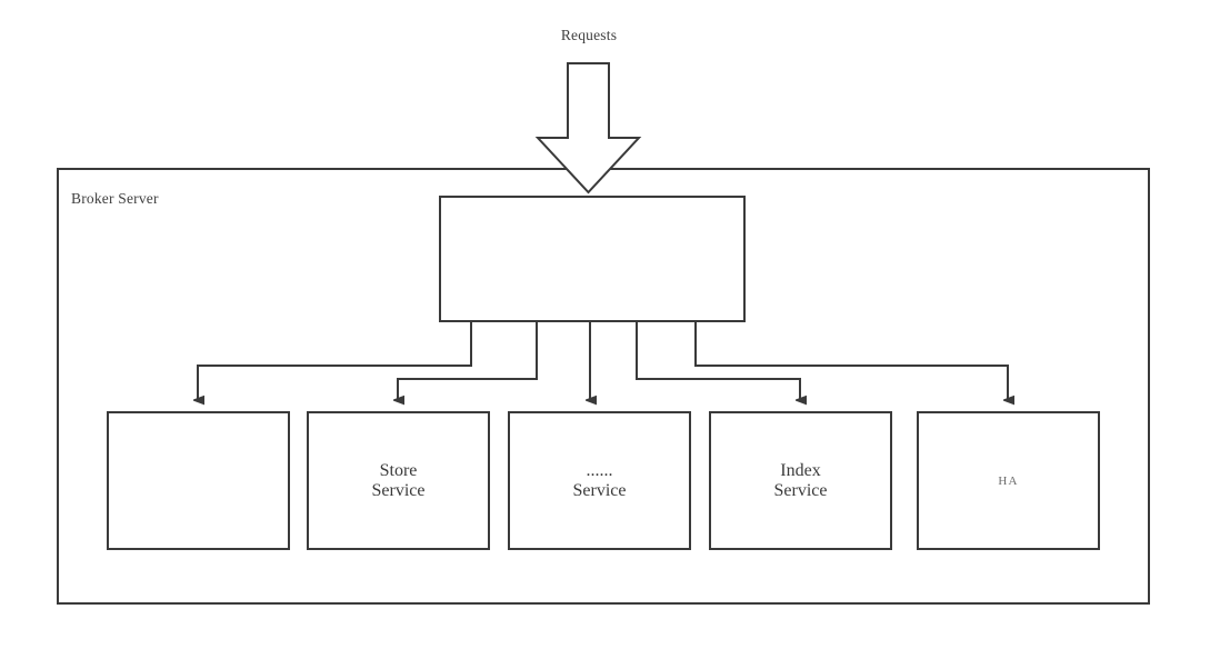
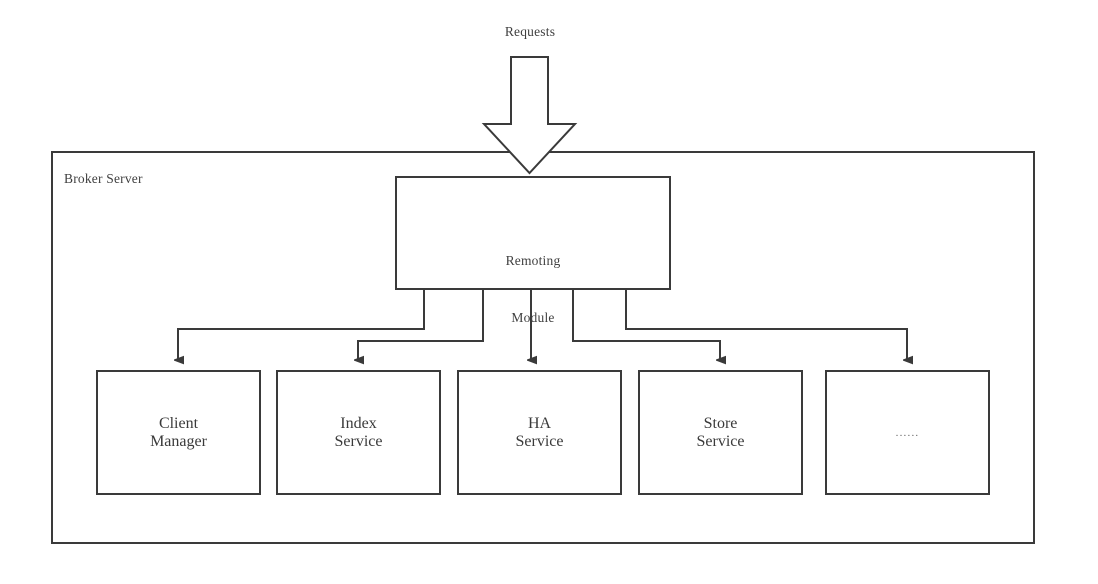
  Requests
  Broker Server
+ Remoting
+ Module
+ Client
+ Manager
- Store
+ Index
  Service
- ......
+ HA
  Service
- Index
+ Store
  Service
- HA
+ ......
